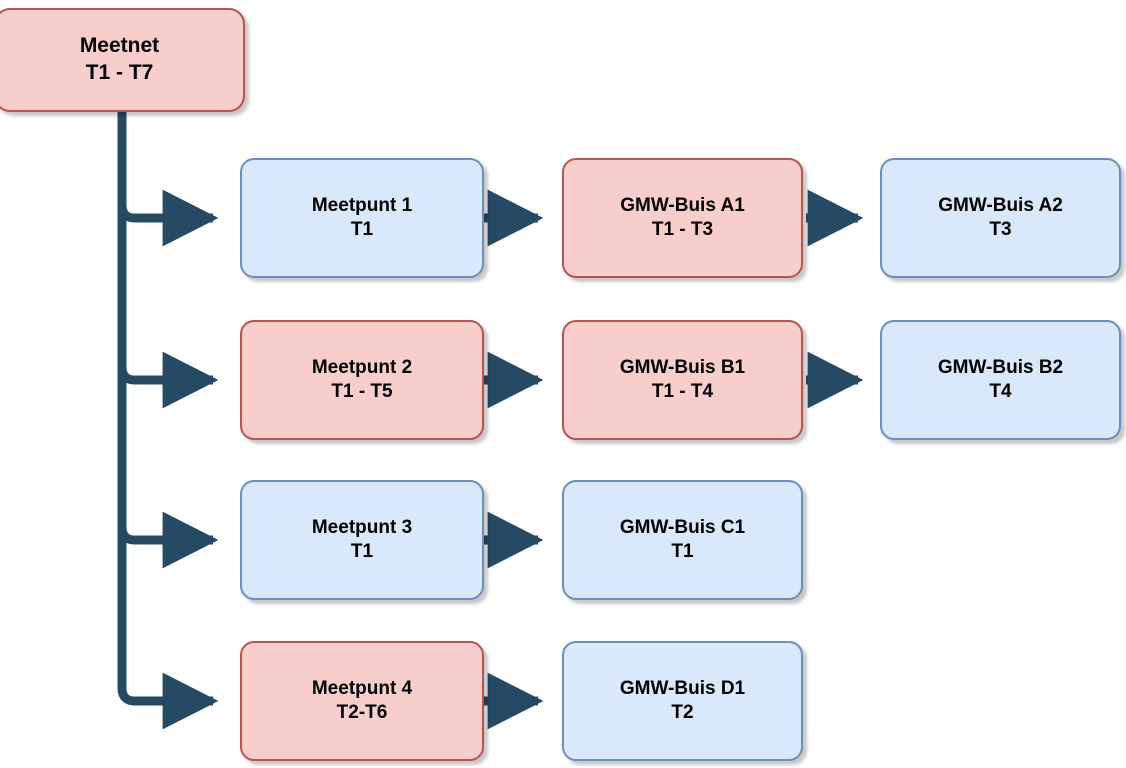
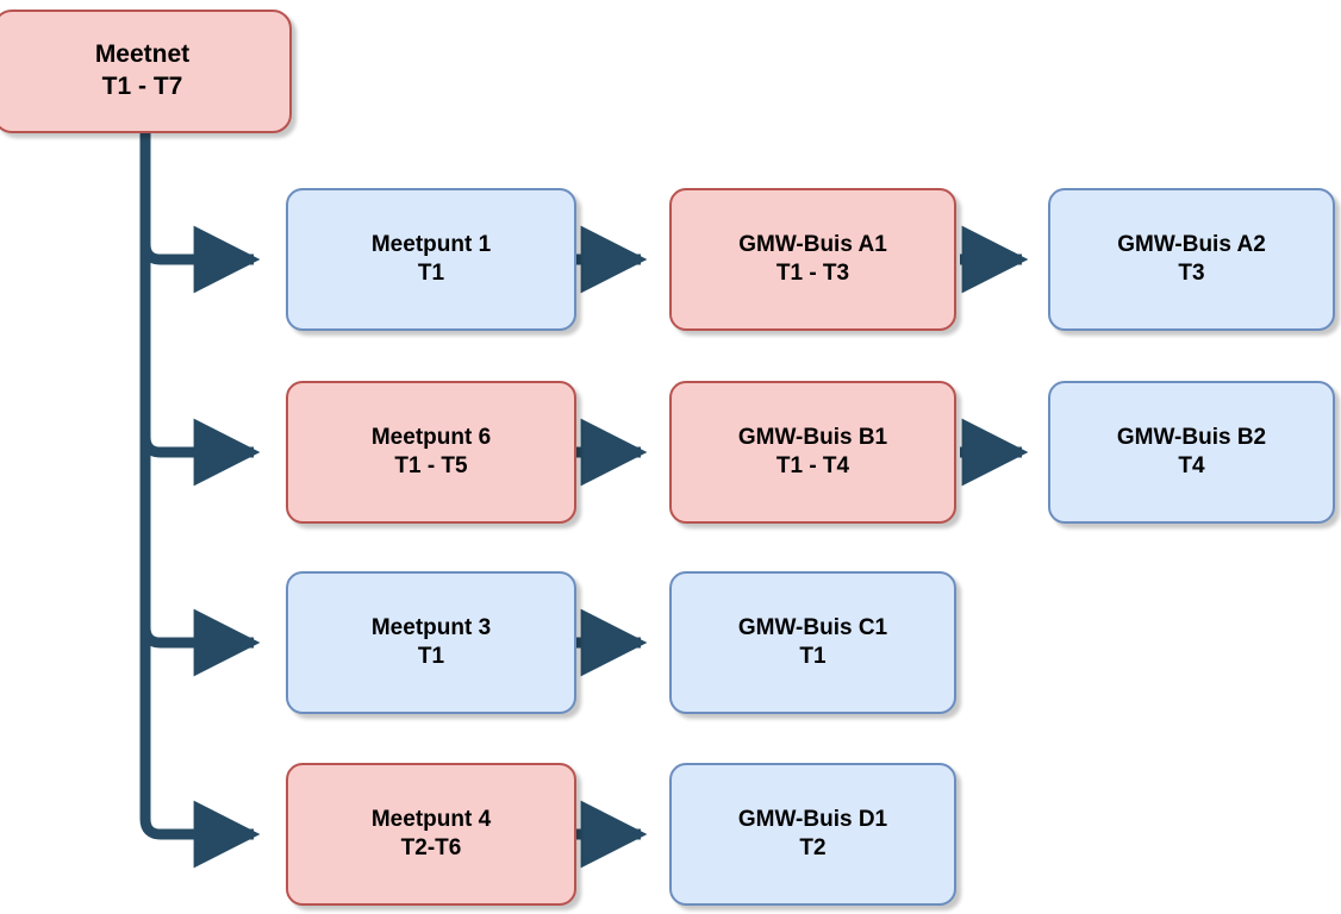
  Meetnet
  T1 - T7
  Meetpunt 1
  T1
  GMW-Buis A1
  T1 - T3
  GMW-Buis A2
  T3
- Meetpunt 2
+ Meetpunt 6
  T1 - T5
  GMW-Buis B1
  T1 - T4
  GMW-Buis B2
  T4
  Meetpunt 3
  T1
  GMW-Buis C1
  T1
  Meetpunt 4
  T2-T6
  GMW-Buis D1
  T2
